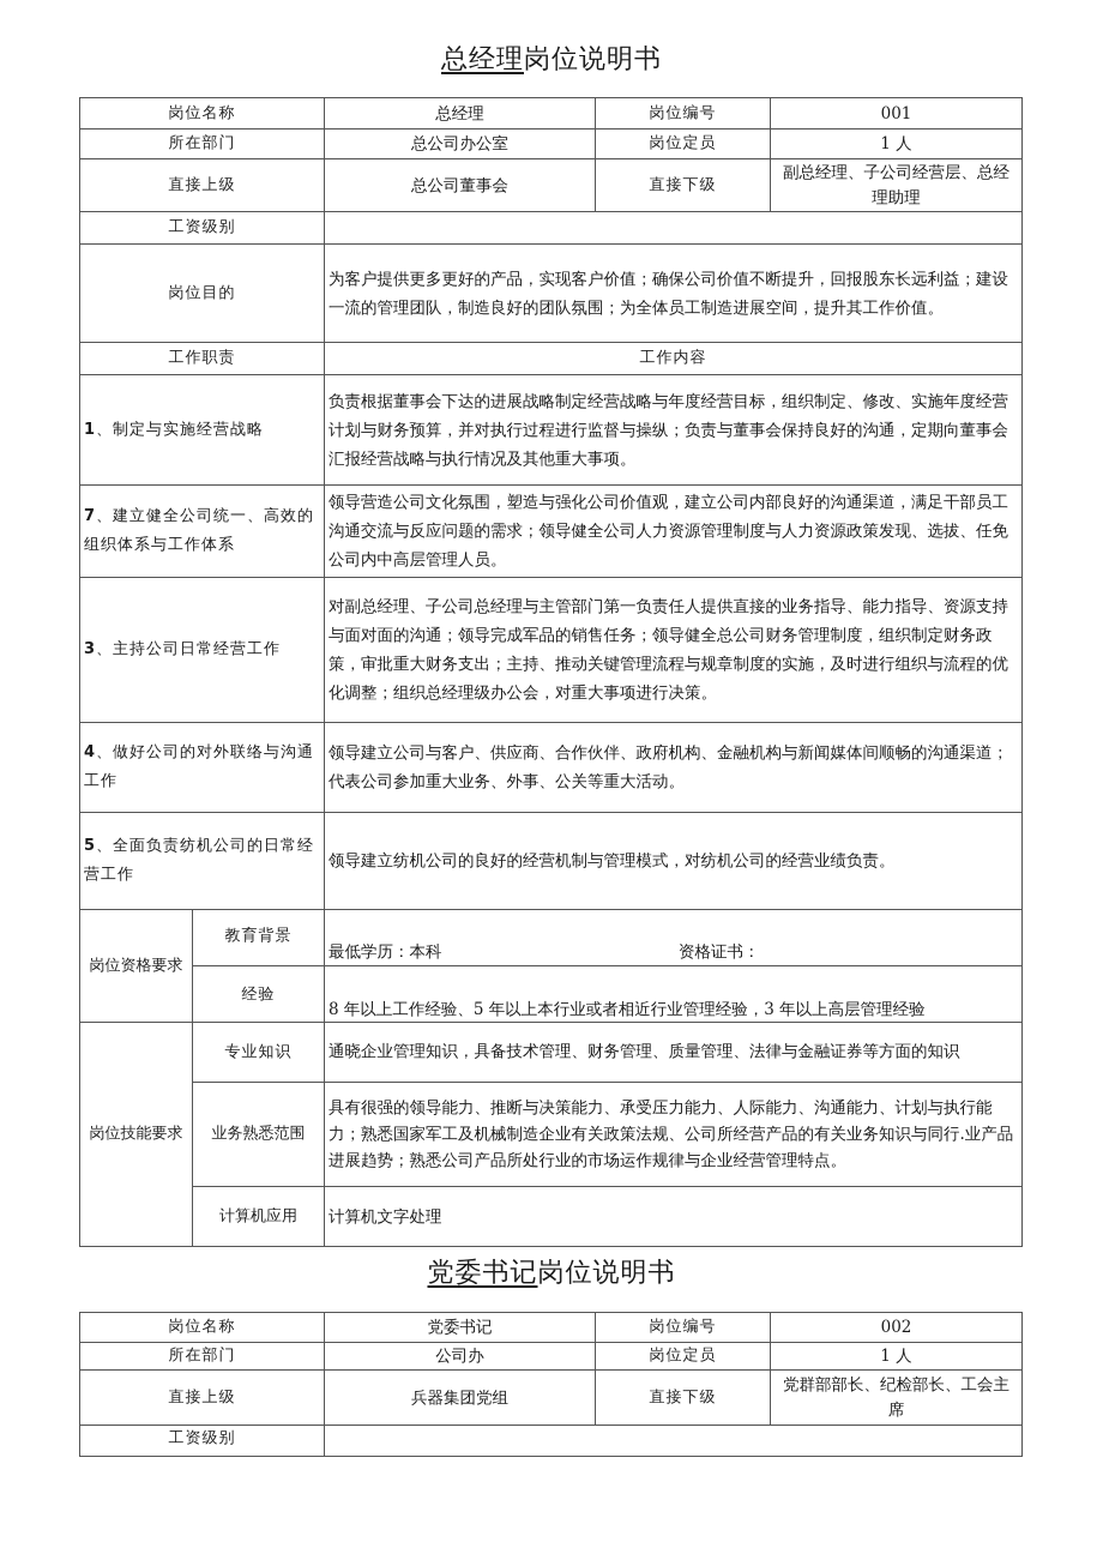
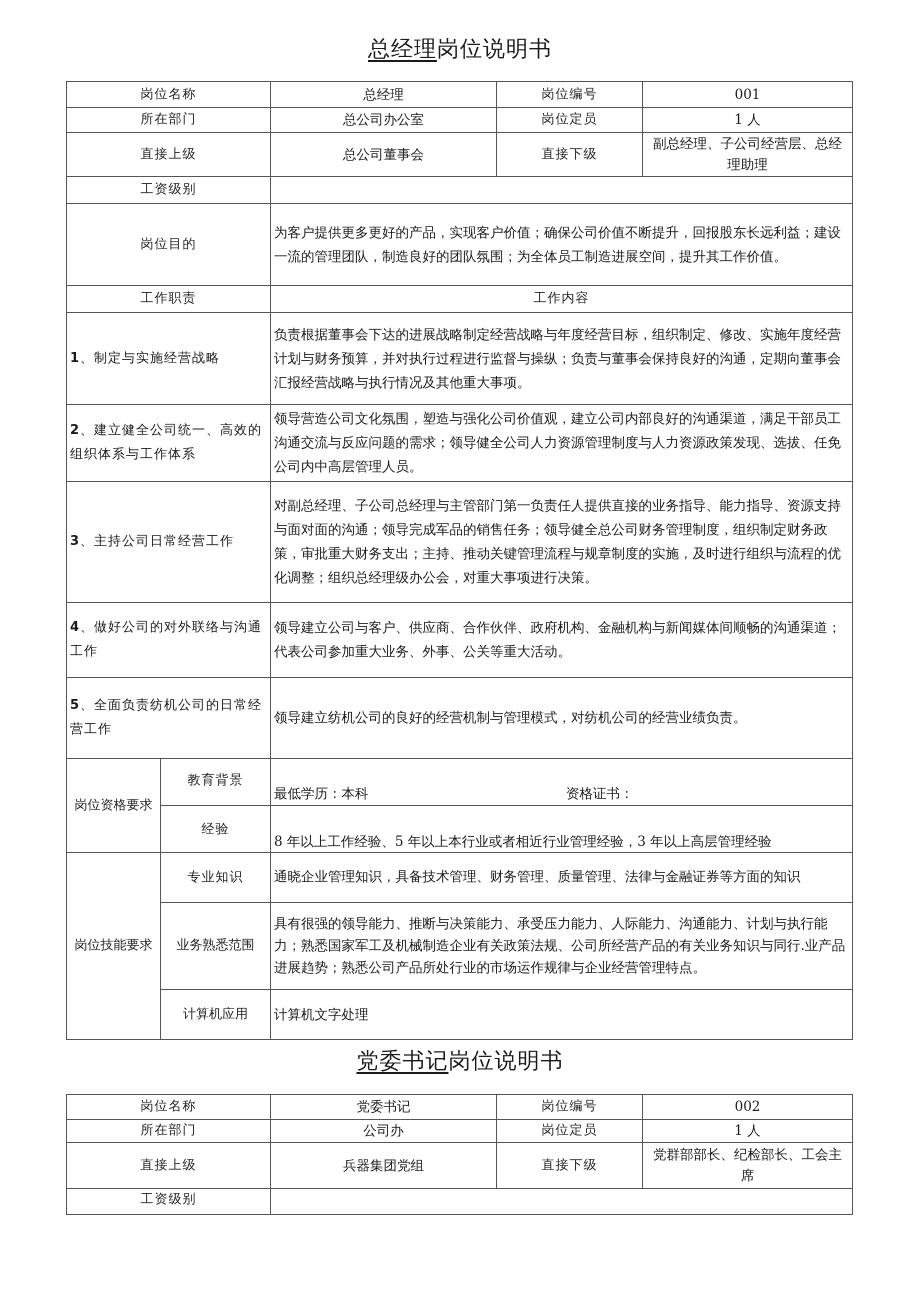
  总经理岗位说明书
  岗位名称
  总经理
  岗位编号
  001
  所在部门
  总公司办公室
  岗位定员
  1 人
  直接上级
  总公司董事会
  直接下级
  副总经理、子公司经营层、总经理助理
  工资级别
  岗位目的
  为客户提供更多更好的产品，实现客户价值；确保公司价值不断提升，回报股东长远利益；建设一流的管理团队，制造良好的团队氛围；为全体员工制造进展空间，提升其工作价值。
  工作职责
  工作内容
  1、制定与实施经营战略
  负责根据董事会下达的进展战略制定经营战略与年度经营目标，组织制定、修改、实施年度经营计划与财务预算，并对执行过程进行监督与操纵；负责与董事会保持良好的沟通，定期向董事会汇报经营战略与执行情况及其他重大事项。
- 7、建立健全公司统一、高效的组织体系与工作体系
+ 2、建立健全公司统一、高效的组织体系与工作体系
  领导营造公司文化氛围，塑造与强化公司价值观，建立公司内部良好的沟通渠道，满足干部员工沟通交流与反应问题的需求；领导健全公司人力资源管理制度与人力资源政策发现、选拔、任免公司内中高层管理人员。
  3、主持公司日常经营工作
  对副总经理、子公司总经理与主管部门第一负责任人提供直接的业务指导、能力指导、资源支持与面对面的沟通；领导完成军品的销售任务；领导健全总公司财务管理制度，组织制定财务政策，审批重大财务支出；主持、推动关键管理流程与规章制度的实施，及时进行组织与流程的优化调整；组织总经理级办公会，对重大事项进行决策。
  4、做好公司的对外联络与沟通工作
  领导建立公司与客户、供应商、合作伙伴、政府机构、金融机构与新闻媒体间顺畅的沟通渠道；代表公司参加重大业务、外事、公关等重大活动。
  5、全面负责纺机公司的日常经营工作
  领导建立纺机公司的良好的经营机制与管理模式，对纺机公司的经营业绩负责。
  岗位资格要求
  教育背景
  最低学历：本科
  资格证书：
  经验
  8 年以上工作经验、5 年以上本行业或者相近行业管理经验，3 年以上高层管理经验
  岗位技能要求
  专业知识
  通晓企业管理知识，具备技术管理、财务管理、质量管理、法律与金融证券等方面的知识
  业务熟悉范围
  具有很强的领导能力、推断与决策能力、承受压力能力、人际能力、沟通能力、计划与执行能力；熟悉国家军工及机械制造企业有关政策法规、公司所经营产品的有关业务知识与同行.业产品进展趋势；熟悉公司产品所处行业的市场运作规律与企业经营管理特点。
  计算机应用
  计算机文字处理
  党委书记岗位说明书
  岗位名称
  党委书记
  岗位编号
  002
  所在部门
  公司办
  岗位定员
  1 人
  直接上级
  兵器集团党组
  直接下级
  党群部部长、纪检部长、工会主席
  工资级别
